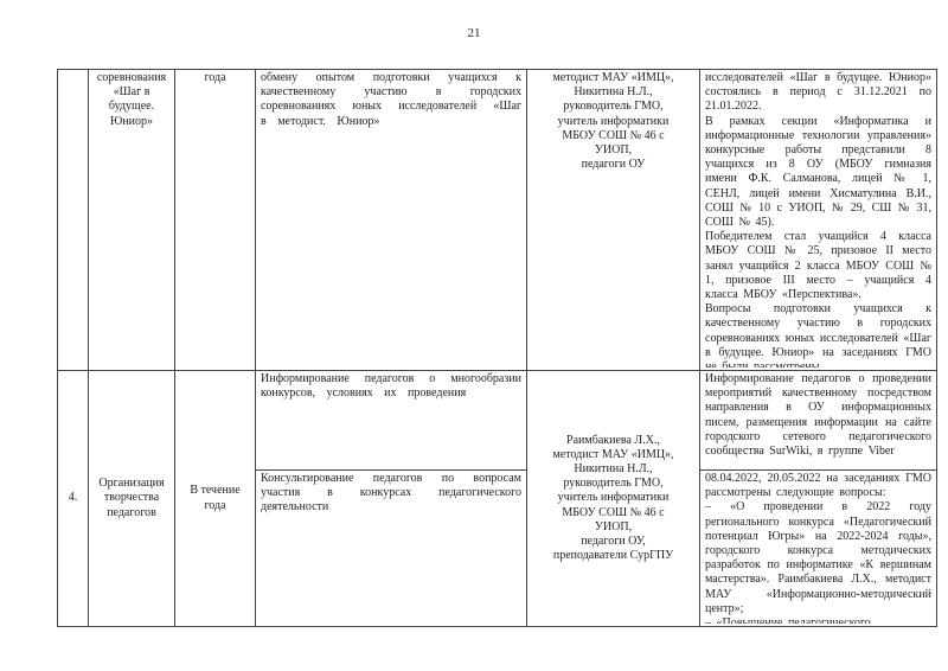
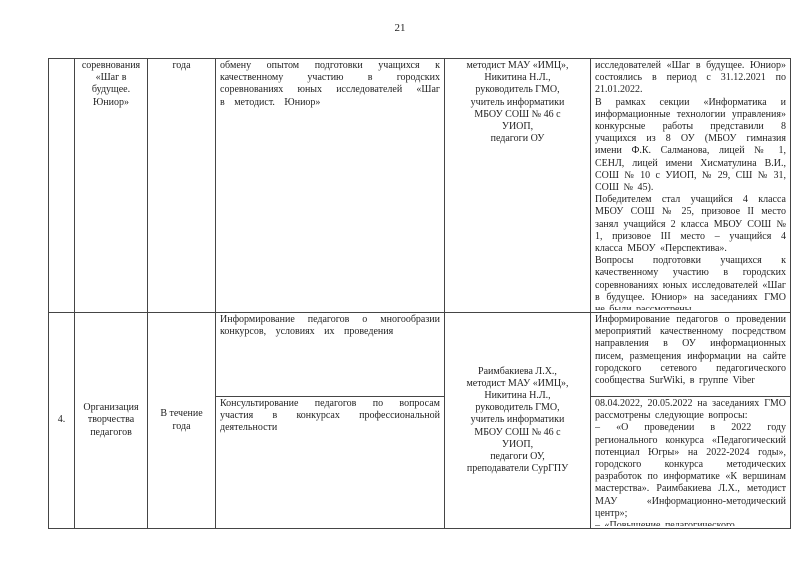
  21
  	соревнования «Шаг в будущее. Юниор»	года	обмену опытом подготовки учащихся к качественному участию в городских соревнованиях юных исследователей «Шаг в методист. Юниор»	методист МАУ «ИМЦ», Никитина Н.Л., руководитель ГМО, учитель информатики МБОУ СОШ № 46 с УИОП, педагоги ОУ	исследователей «Шаг в будущее. Юниор» состоялись в период с 31.12.2021 по 21.01.2022. В рамках секции «Информатика и информационные технологии управления» конкурсные работы представили 8 учащихся из 8 ОУ (МБОУ гимназия имени Ф.К. Салманова, лицей № 1, СЕНЛ, лицей имени Хисматулина В.И., СОШ № 10 с УИОП, № 29, СШ № 31, СОШ № 45). Победителем стал учащийся 4 класса МБОУ СОШ № 25, призовое II место занял учащийся 2 класса МБОУ СОШ № 1, призовое III место – учащийся 4 класса МБОУ «Перспектива». Вопросы подготовки учащихся к качественному участию в городских соревнованиях юных исследователей «Шаг в будущее. Юниор» на заседаниях ГМО не были рассмотрены
  4.	Организация творчества педагогов	В течение года	Информирование педагогов о многообразии конкурсов, условиях их проведения	Раимбакиева Л.Х., методист МАУ «ИМЦ», Никитина Н.Л., руководитель ГМО, учитель информатики МБОУ СОШ № 46 с УИОП, педагоги ОУ, преподаватели СурГПУ	Информирование педагогов о проведении мероприятий качественному посредством направления в ОУ информационных писем, размещения информации на сайте городского сетевого педагогического сообщества SurWiki, в группе Viber
- Консультирование педагогов по вопросам участия в конкурсах педагогического деятельности	08.04.2022, 20.05.2022 на заседаниях ГМО рассмотрены следующие вопросы: – «О проведении в 2022 году регионального конкурса «Педагогический потенциал Югры» на 2022-2024 годы», городского конкурса методических разработок по информатике «К вершинам мастерства». Раимбакиева Л.Х., методист МАУ «Информационно-методический центр»; – «Повышение педагогического
+ Консультирование педагогов по вопросам участия в конкурсах профессиональной деятельности	08.04.2022, 20.05.2022 на заседаниях ГМО рассмотрены следующие вопросы: – «О проведении в 2022 году регионального конкурса «Педагогический потенциал Югры» на 2022-2024 годы», городского конкурса методических разработок по информатике «К вершинам мастерства». Раимбакиева Л.Х., методист МАУ «Информационно-методический центр»; – «Повышение педагогического
